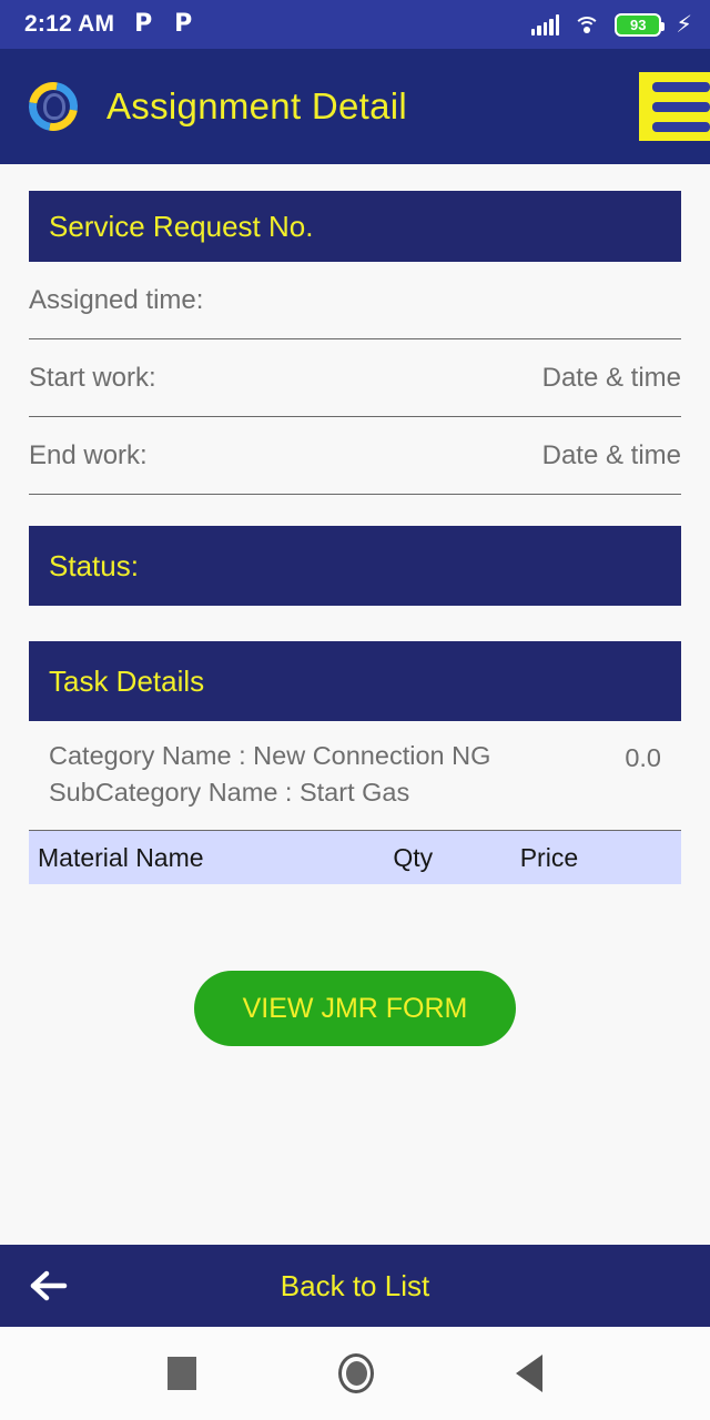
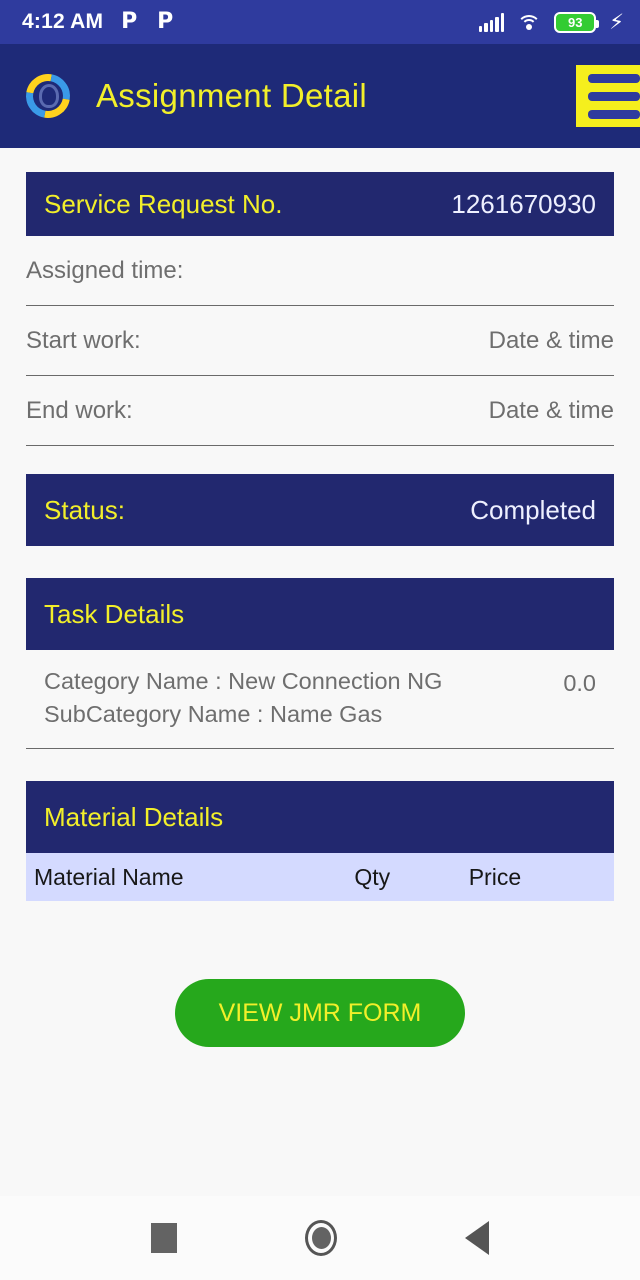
- 2:12 AM
+ 4:12 AM
  P
  P
  93
  ⚡
  Assignment Detail
  Service Request No.
+ 1261670930
  Assigned time:
  Start work:
  Date & time
  End work:
  Date & time
  Status:
+ Completed
  Task Details
  Category Name : New Connection NG
- SubCategory Name : Start Gas
+ SubCategory Name : Name Gas
  0.0
+ Material Details
  Material Name
  Qty
  Price
  VIEW JMR FORM
- Back to List
